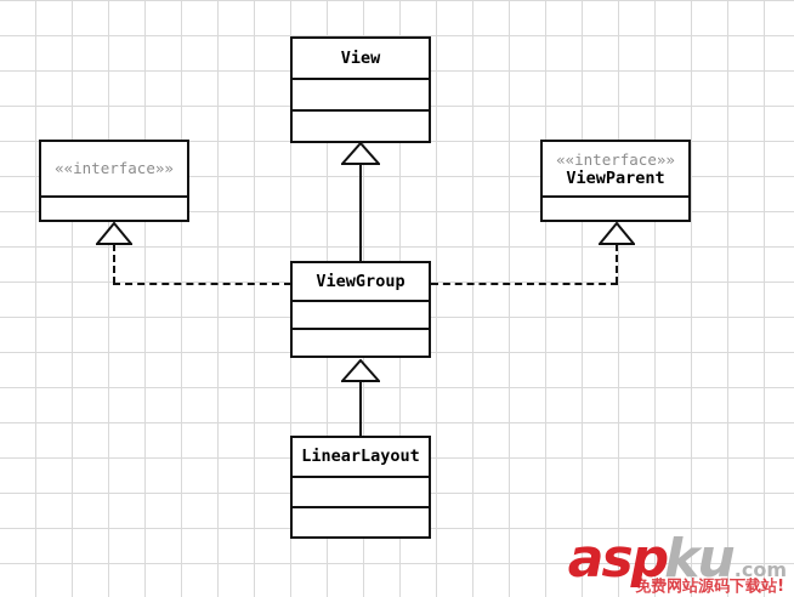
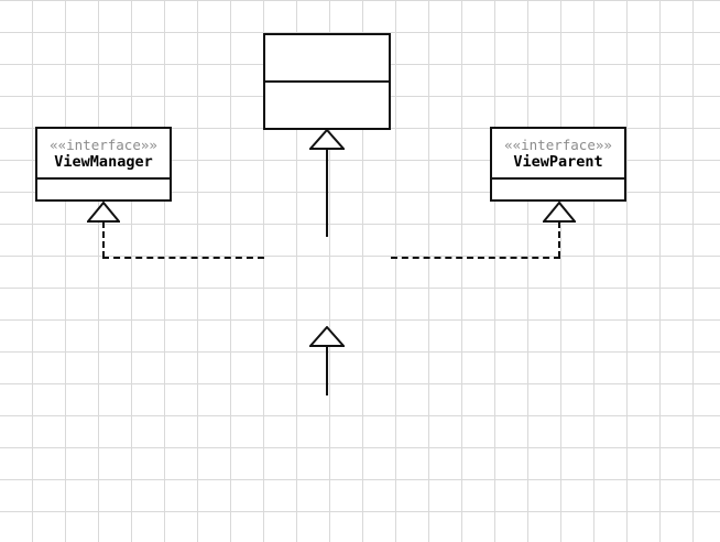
- View
  ««interface»»
+ ViewManager
  ««interface»»
  ViewParent
- ViewGroup
- LinearLayout
- asp
- ku
- .com
- 免费网站源码下载站!
